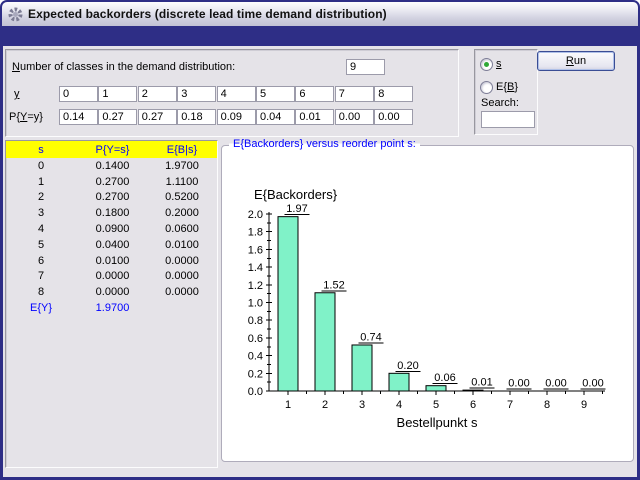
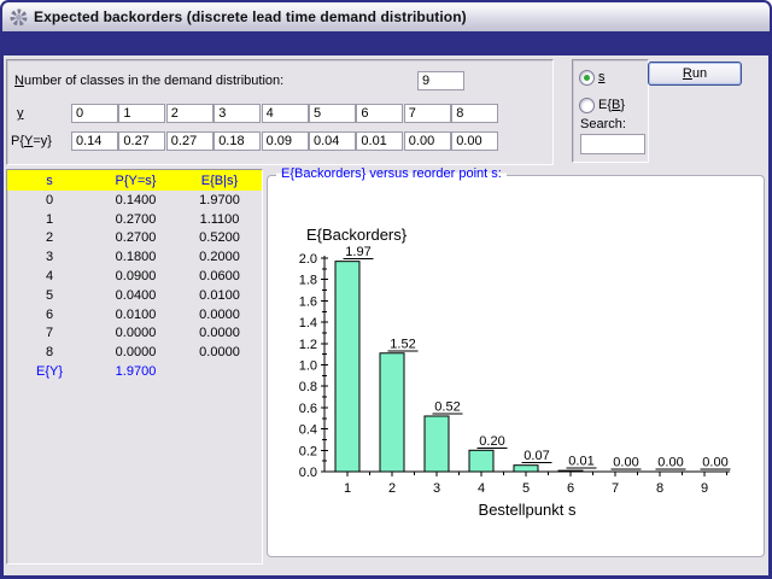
  Expected backorders (discrete lead time demand distribution)
  Number of classes in the demand distribution:
  9
  y
  P{Y=y}
  0
  1
  2
  3
  4
  5
  6
  7
  8
  0.14
  0.27
  0.27
  0.18
  0.09
  0.04
  0.01
  0.00
  0.00
  s
  E{B}
  Search:
  R
  un
  s
  P{Y=s}
  E{B|s}
  0
  0.1400
  1.9700
  1
  0.2700
  1.1100
  2
  0.2700
  0.5200
  3
  0.1800
  0.2000
  4
  0.0900
  0.0600
  5
  0.0400
  0.0100
  6
  0.0100
  0.0000
  7
  0.0000
  0.0000
  8
  0.0000
  0.0000
  E{Y}
  1.9700
  E{Backorders} versus reorder point s:
  0.0
  0.2
  0.4
  0.6
  0.8
  1.0
  1.2
  1.4
  1.6
  1.8
  2.0
  1.97
  1
  1.52
  2
- 0.74
+ 0.52
  3
  0.20
  4
- 0.06
+ 0.07
  5
  0.01
  6
  0.00
  7
  0.00
  8
  0.00
  9
  E{Backorders}
  Bestellpunkt s
